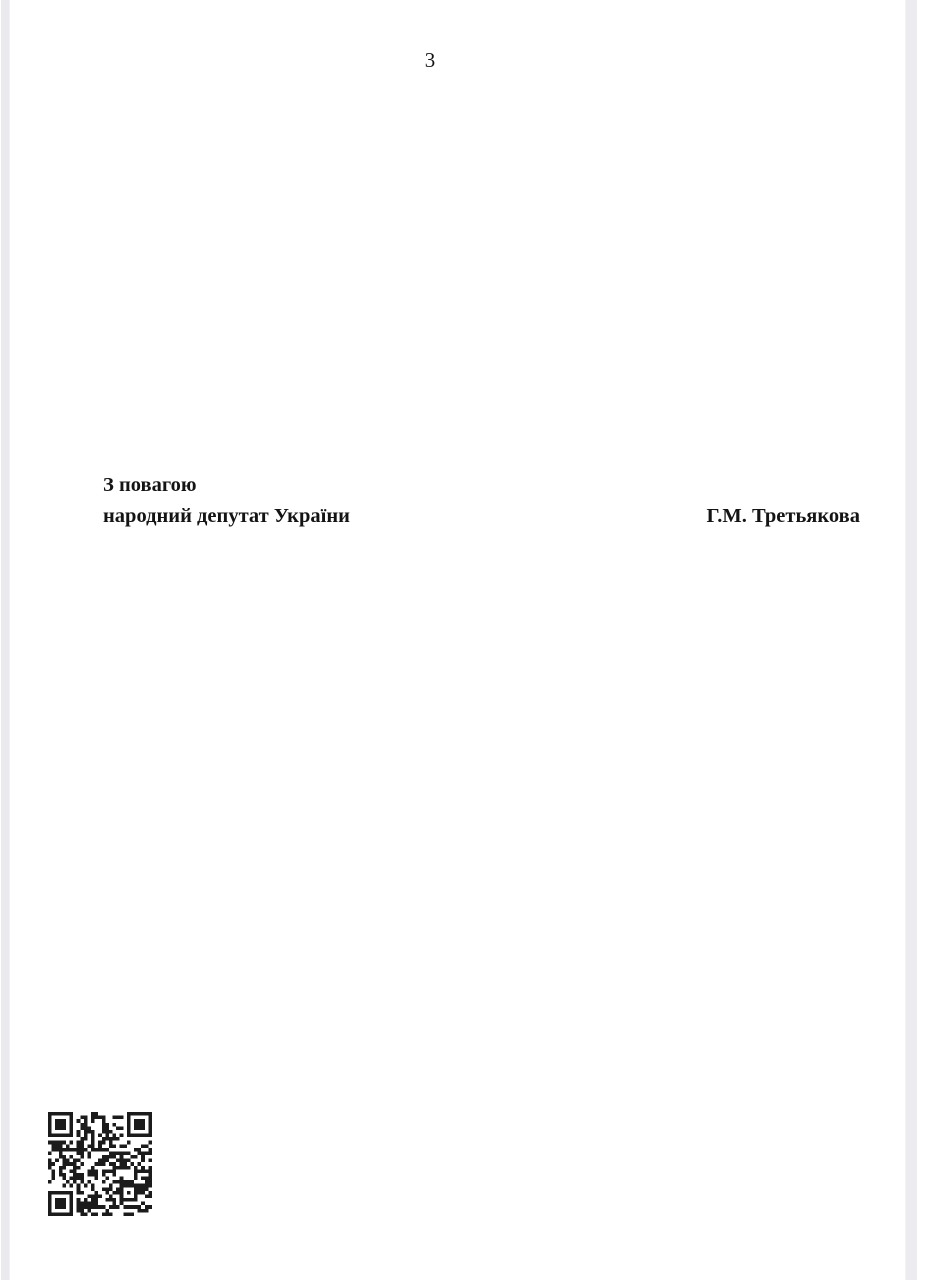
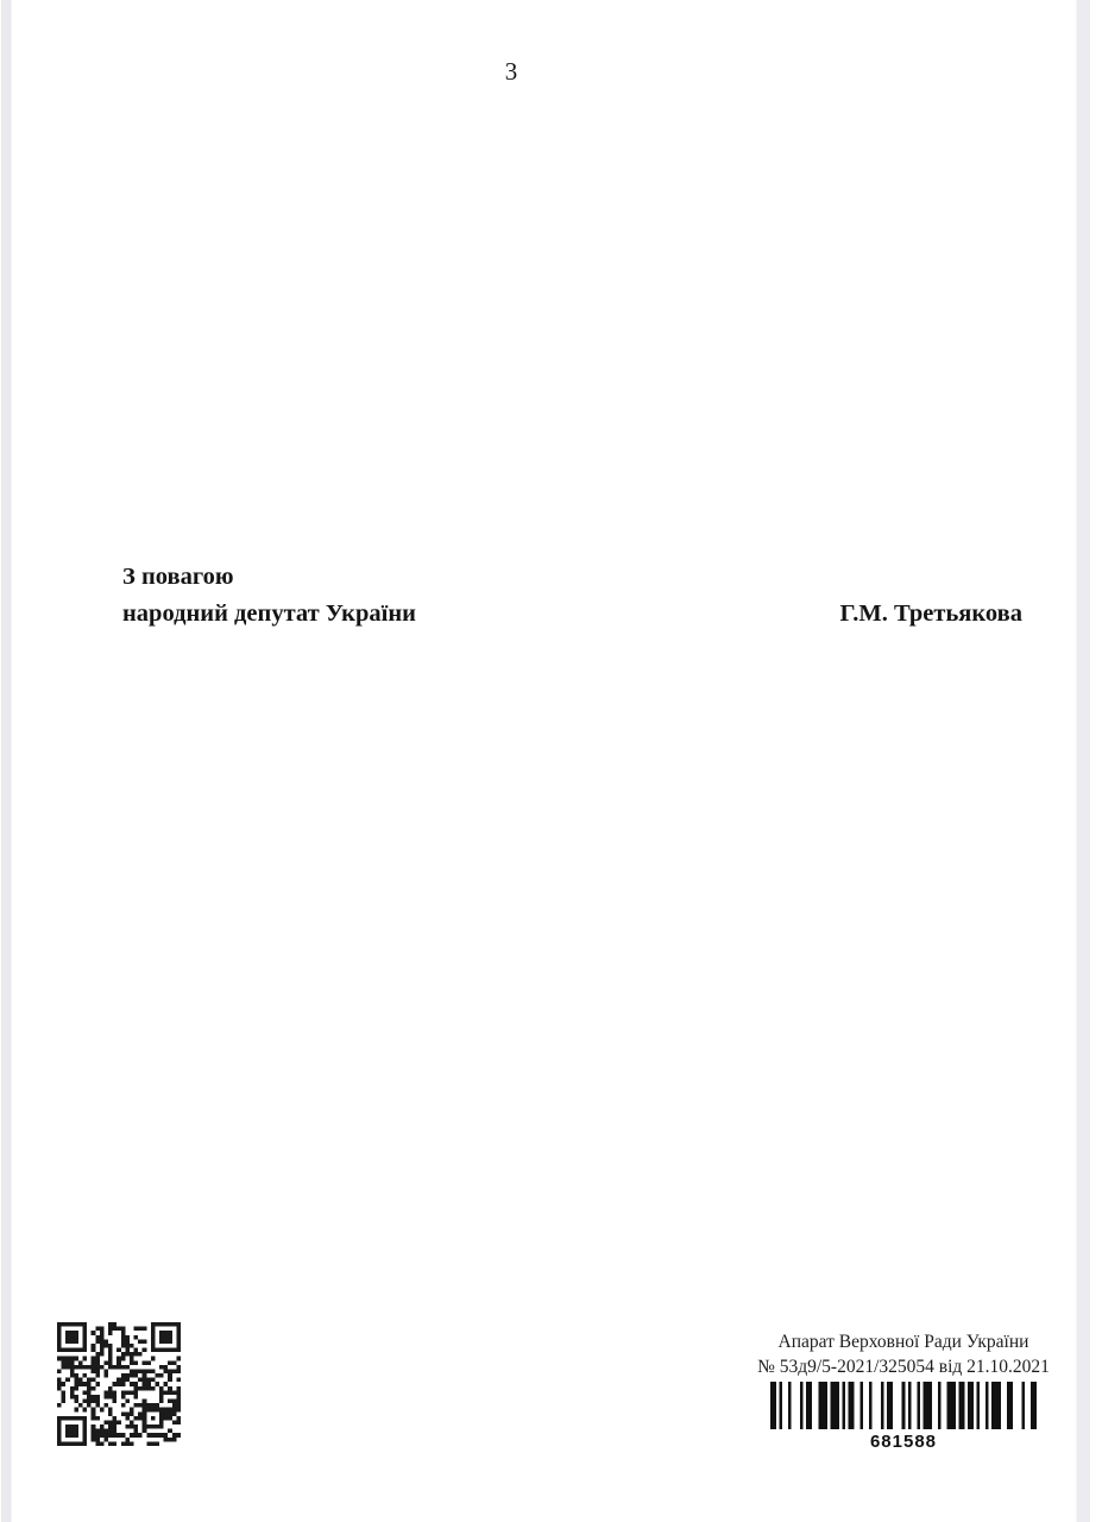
  3
  З повагою
  народний депутат України
  Г.М. Третьякова
+ Апарат Верховної Ради України
+ № 53д9/5-2021/325054 від 21.10.2021
+ 681588
